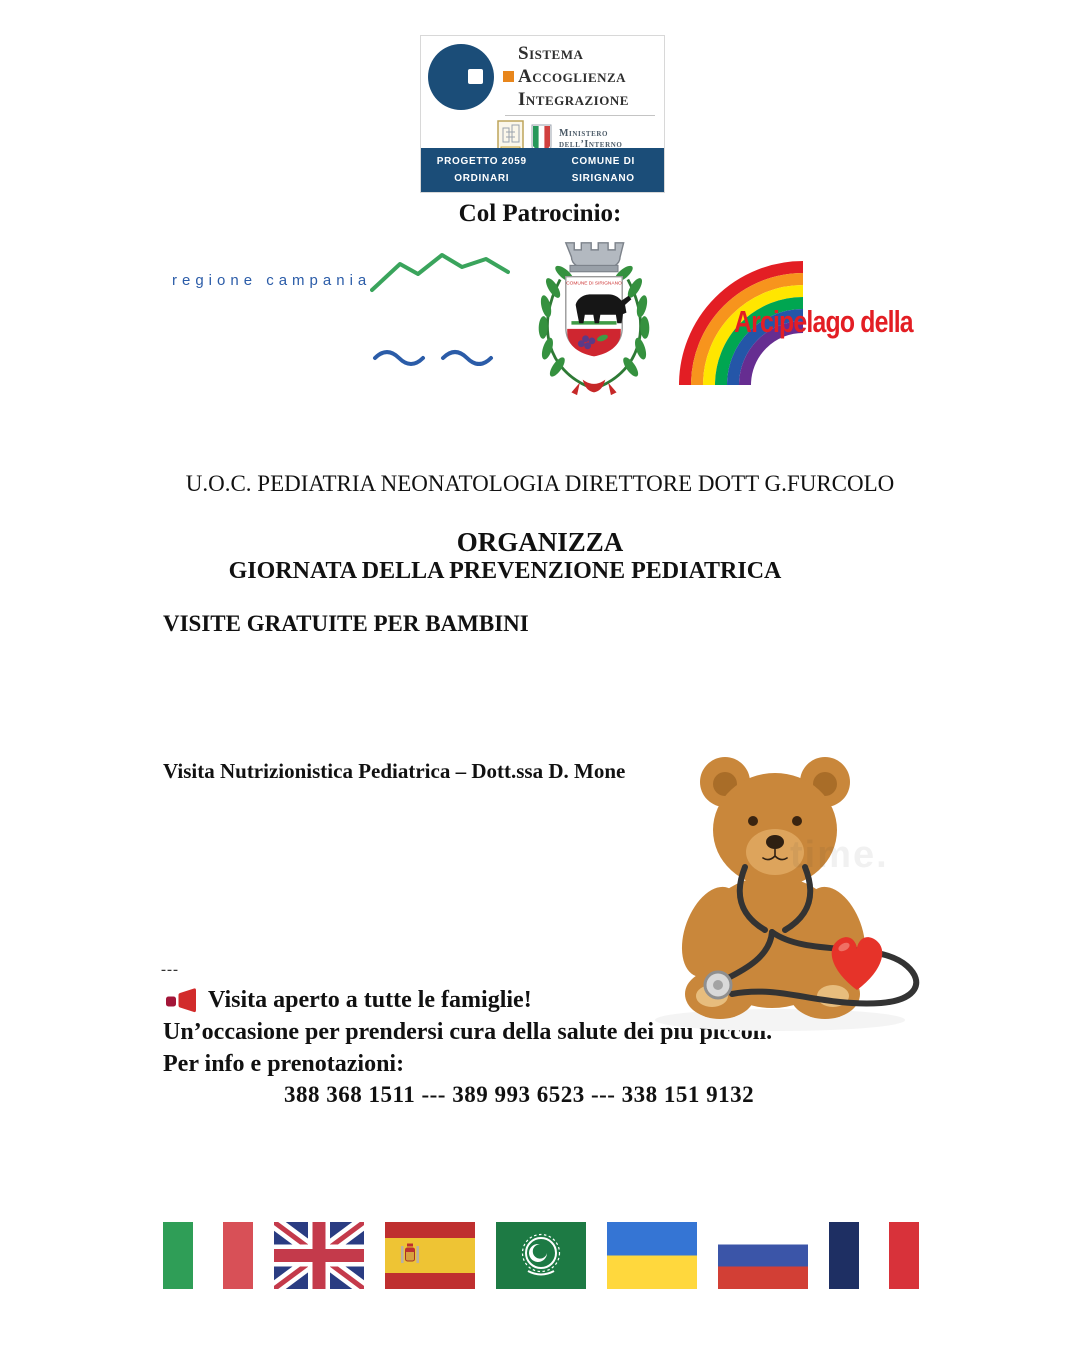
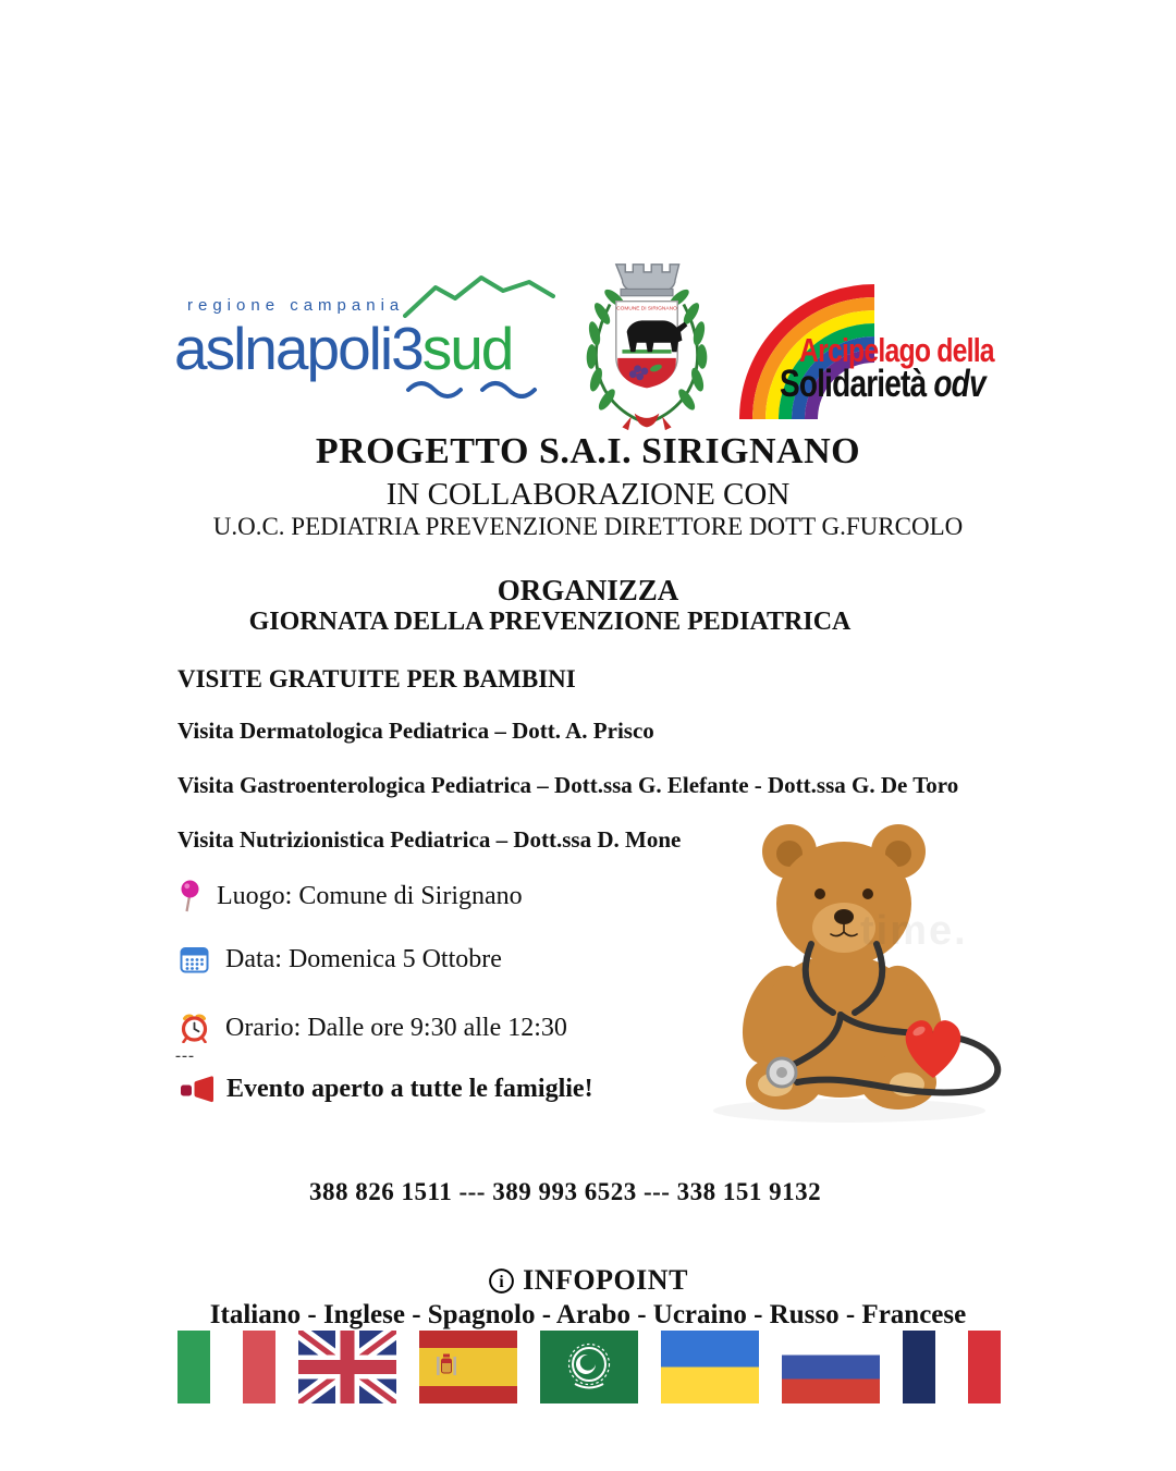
- Sistema
- Accoglienza
- Integrazione
- Ministero
- dell’Interno
- PROGETTO 2059
- ORDINARI
- COMUNE DI
- SIRIGNANO
- Col Patrocinio:
  regione campania
+ aslnapoli3sud
  Arcipelago della
+ Solidarietà odv
+ PROGETTO S.A.I. SIRIGNANO
+ IN COLLABORAZIONE CON
- U.O.C. PEDIATRIA NEONATOLOGIA DIRETTORE DOTT G.FURCOLO
+ U.O.C. PEDIATRIA PREVENZIONE DIRETTORE DOTT G.FURCOLO
  ORGANIZZA
  GIORNATA DELLA PREVENZIONE PEDIATRICA
  VISITE GRATUITE PER BAMBINI
+ Visita Dermatologica Pediatrica – Dott. A. Prisco
+ Visita Gastroenterologica Pediatrica – Dott.ssa G. Elefante - Dott.ssa G. De Toro
  Visita Nutrizionistica Pediatrica – Dott.ssa D. Mone
+ Luogo: Comune di Sirignano
+ Data: Domenica 5 Ottobre
+ Orario: Dalle ore 9:30 alle 12:30
  ---
- Visita aperto a tutte le famiglie!
+ Evento aperto a tutte le famiglie!
- Un’occasione per prendersi cura della salute dei più piccoli.
- Per info e prenotazioni:
- 388 368 1511 --- 389 993 6523 --- 338 151 9132
+ 388 826 1511 --- 389 993 6523 --- 338 151 9132
  time.
+ i
+ INFOPOINT
+ Italiano - Inglese - Spagnolo - Arabo - Ucraino - Russo - Francese
